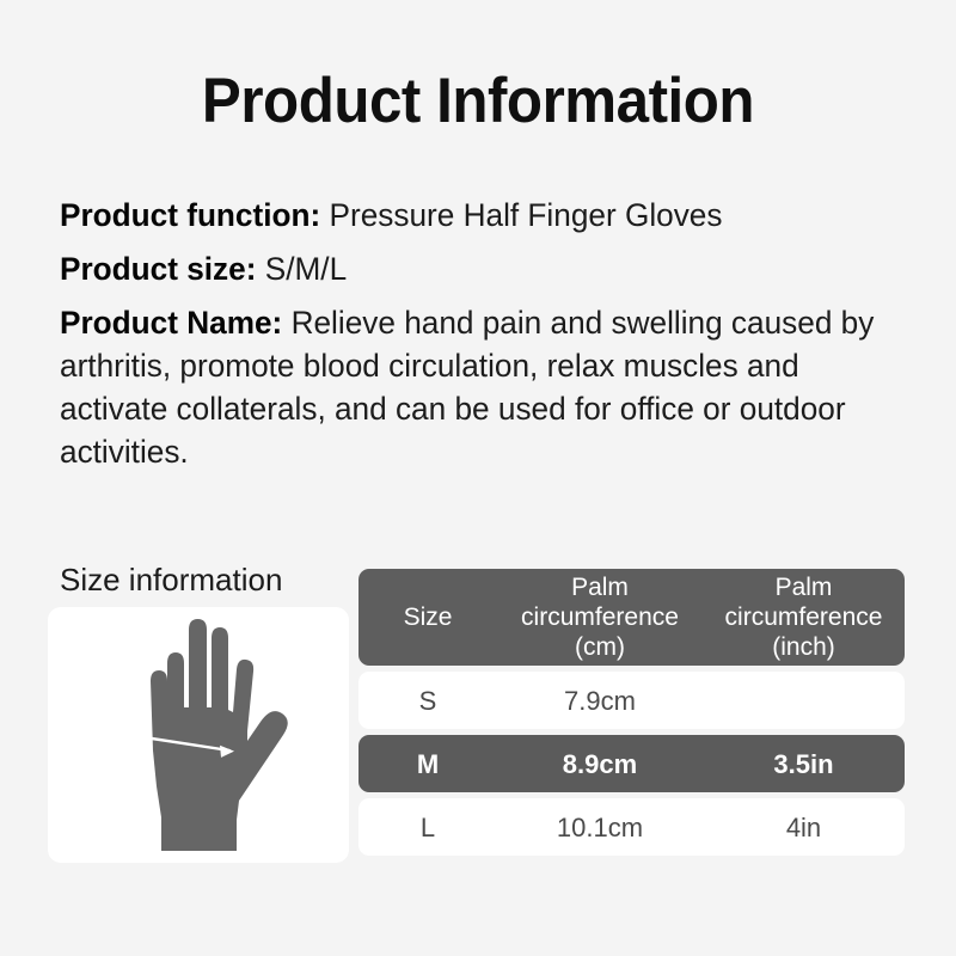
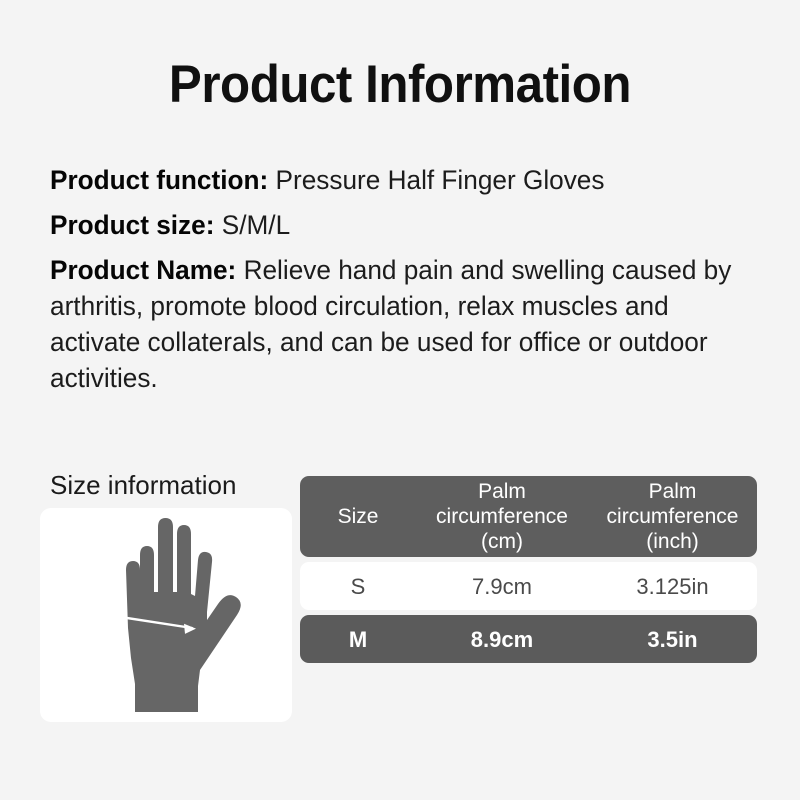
  Product Information
  Product function: Pressure Half Finger Gloves
  Product size: S/M/L
  Product Name: Relieve hand pain and swelling caused by arthritis, promote blood circulation, relax muscles and activate collaterals, and can be used for office or outdoor activities.
  Size information
  Size
  Palm
  circumference
  (cm)
  Palm
  circumference
  (inch)
  S
  7.9cm
+ 3.125in
  M
  8.9cm
  3.5in
- L
- 10.1cm
- 4in
